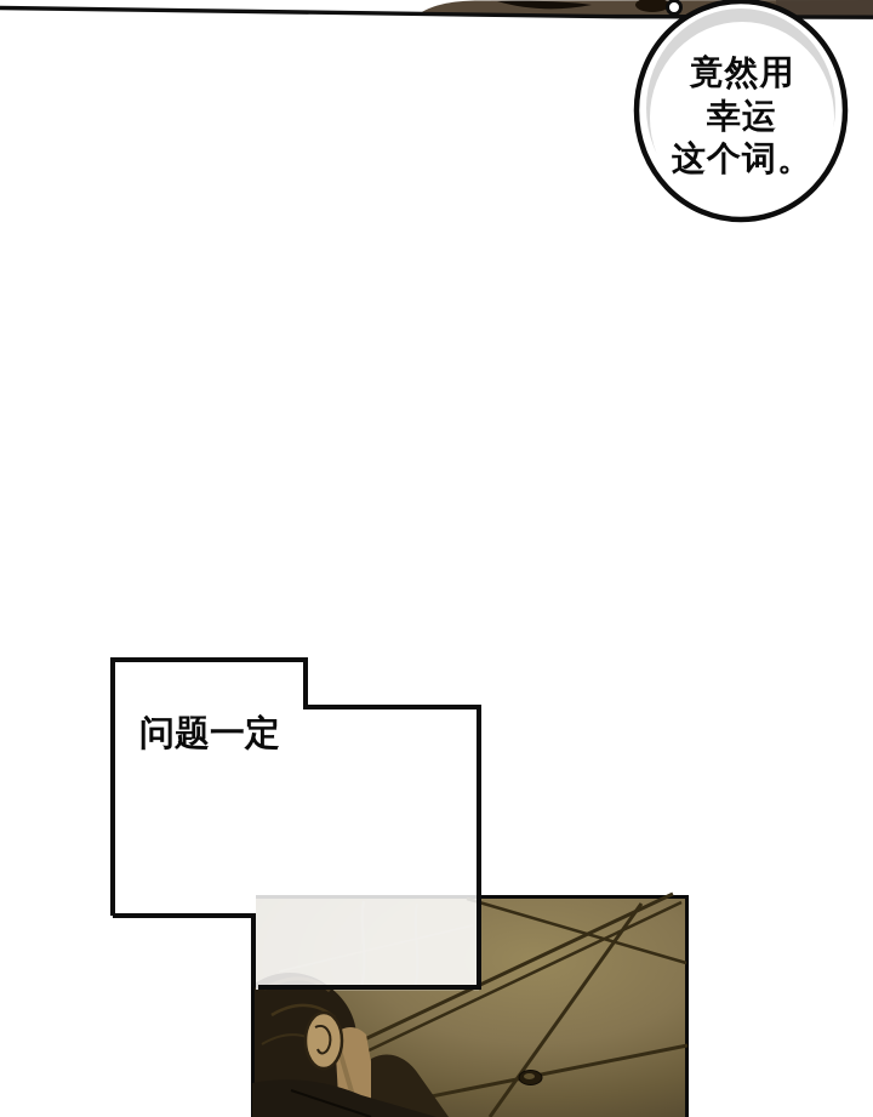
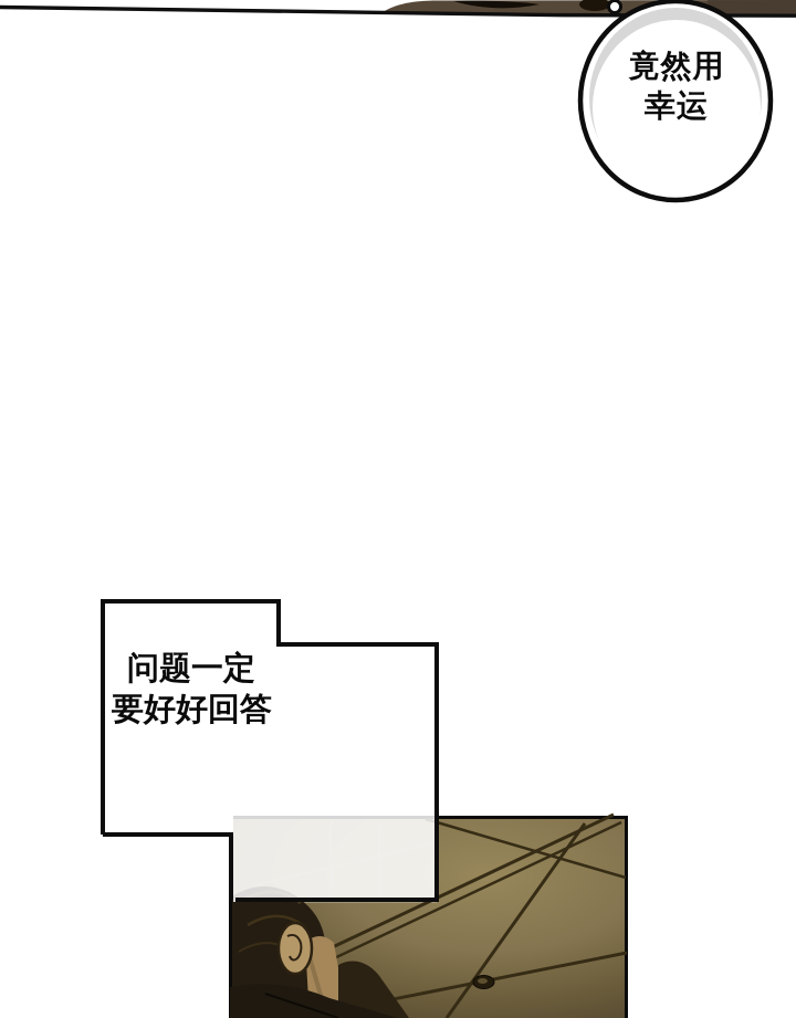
  竟然用
  幸运
- 这个词。
  问题一定
+ 要好好回答
